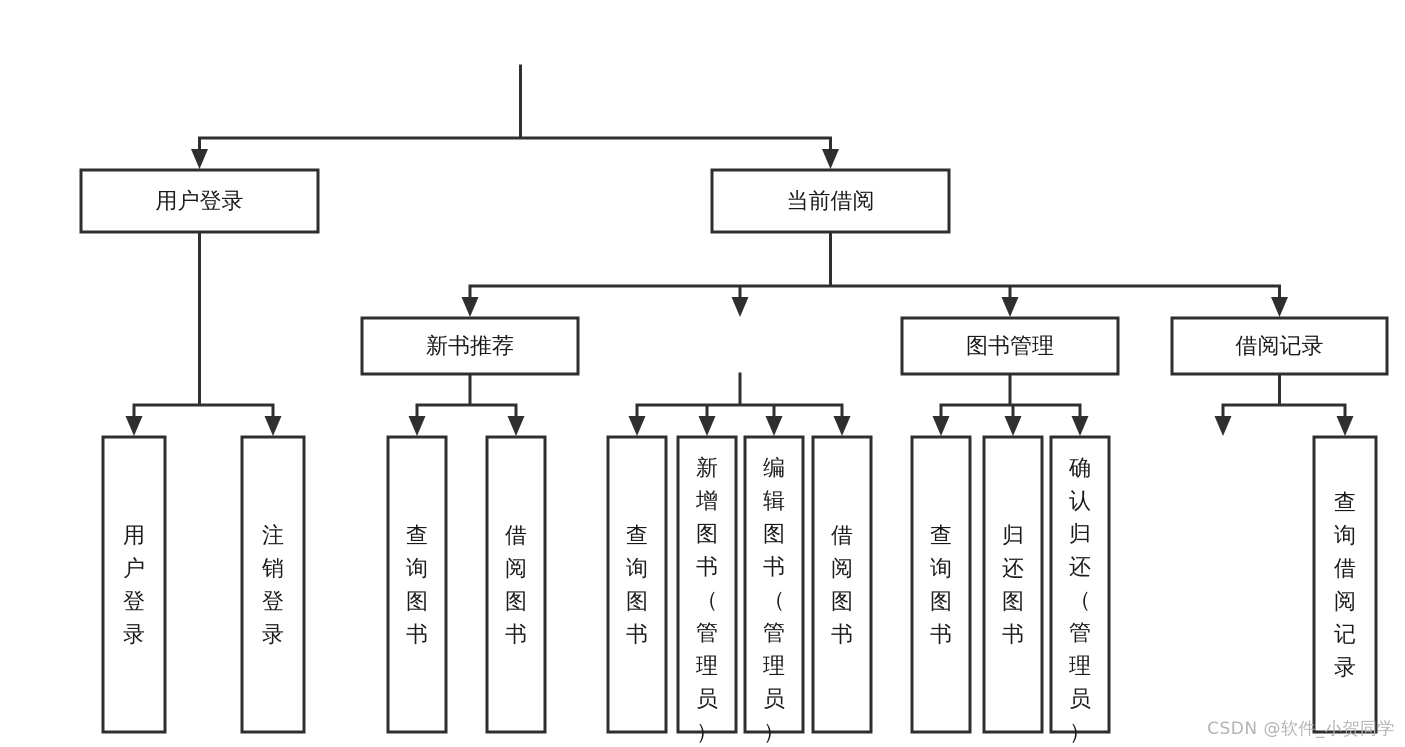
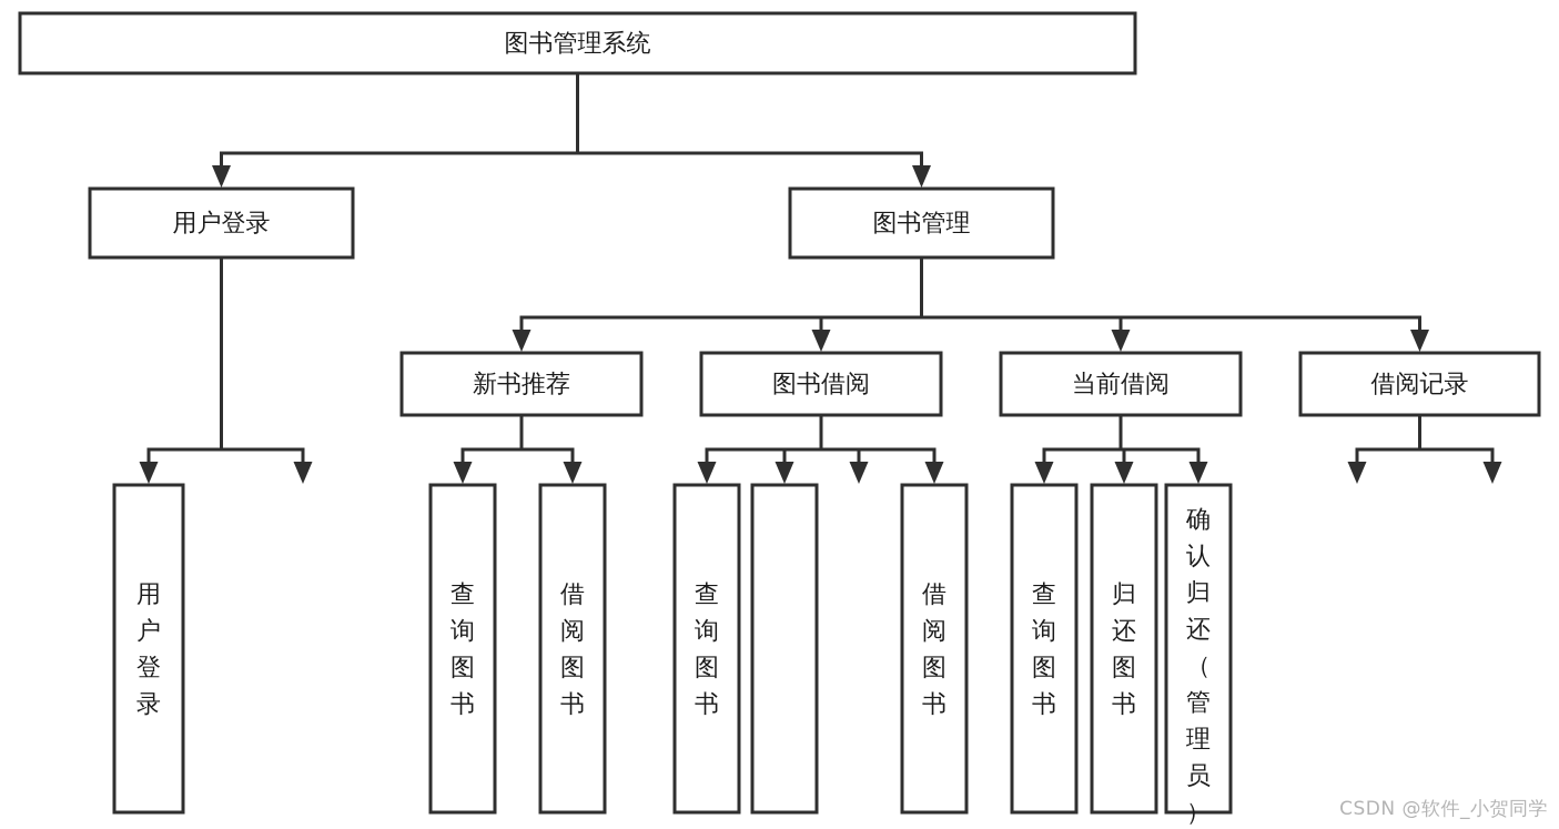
+ 图书管理系统
  用户登录
- 当前借阅
+ 图书管理
  新书推荐
+ 图书借阅
- 图书管理
+ 当前借阅
  借阅记录
  用户登录
- 注销登录
  查询图书
  借阅图书
  查询图书
- 新增图书（管理员）
- 编辑图书（管理员）
  借阅图书
  查询图书
  归还图书
  确认归还（管理员）
- 查询借阅记录
  CSDN @软件_小贺同学
